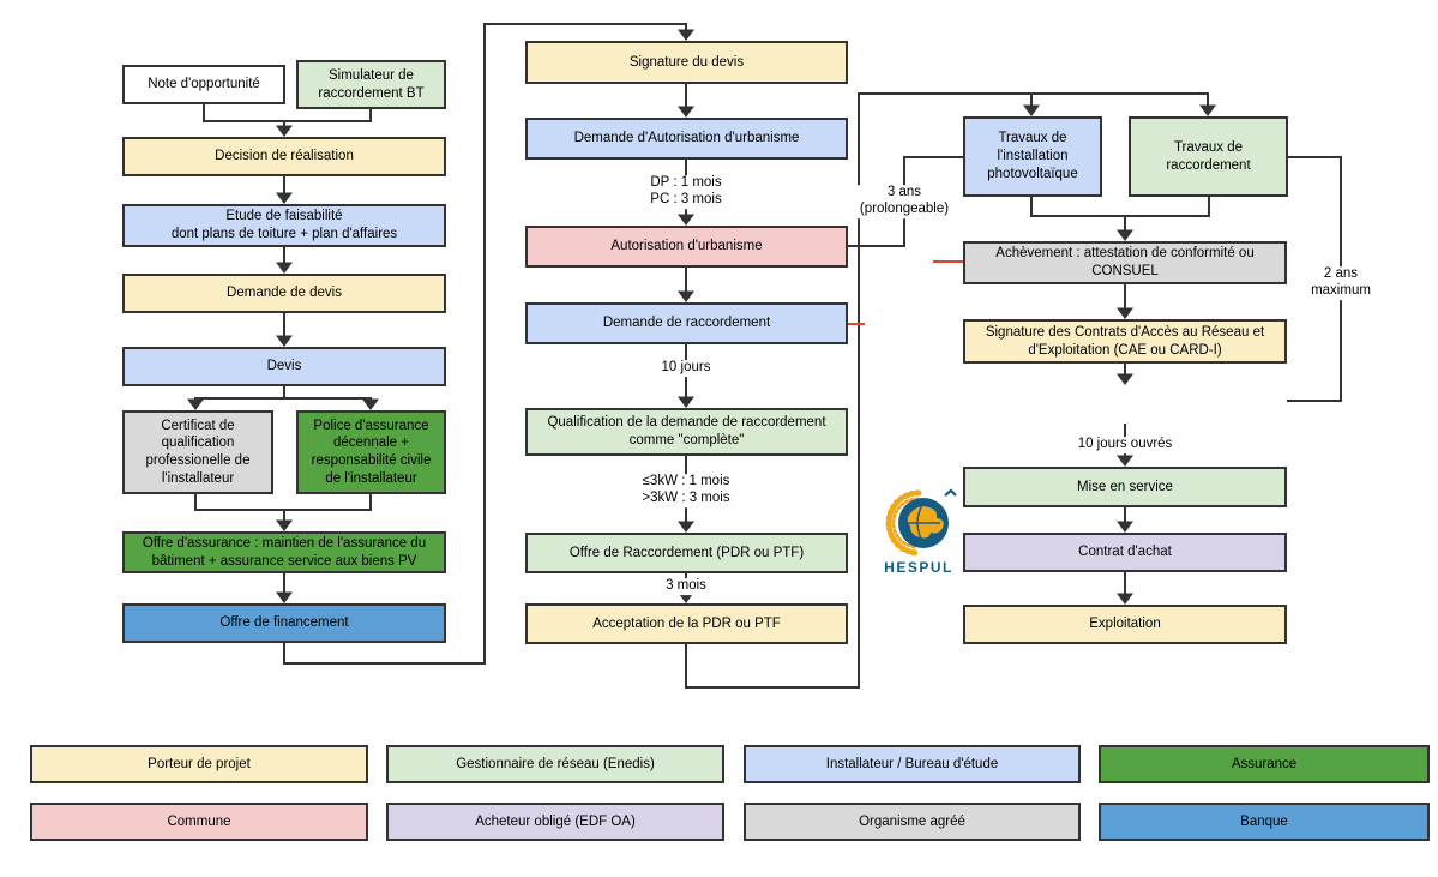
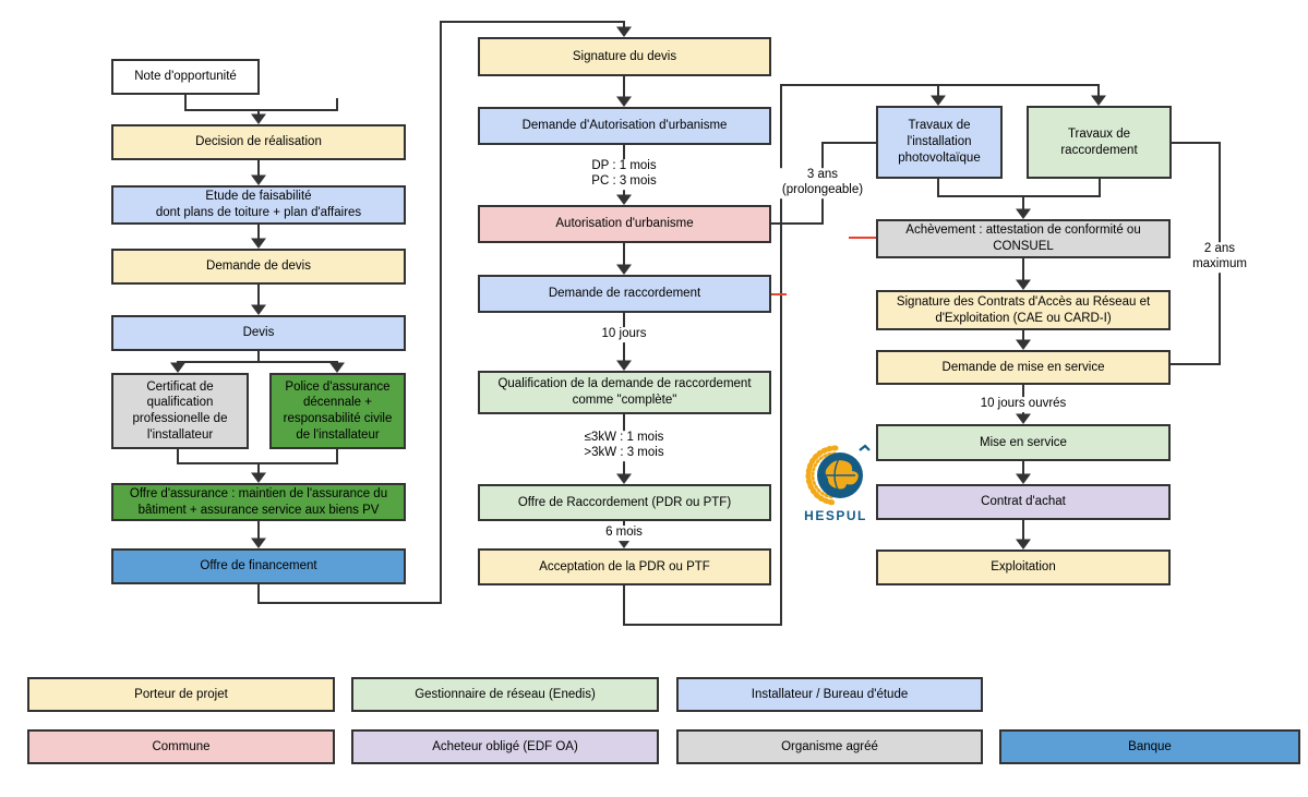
  DP : 1 mois
  PC : 3 mois
  10 jours
  ≤3kW : 1 mois
  >3kW : 3 mois
- 3 mois
+ 6 mois
  3 ans
  (prolongeable)
  2 ans
  maximum
  10 jours ouvrés
  Note d'opportunité
- Simulateur de
- raccordement BT
  Decision de réalisation
  Etude de faisabilité
  dont plans de toiture + plan d'affaires
  Demande de devis
  Devis
  Certificat de qualification professionelle de l'installateur
  Police d'assurance décennale + responsabilité civile de l'installateur
  Offre d'assurance : maintien de l'assurance du bâtiment + assurance service aux biens PV
  Offre de financement
  Signature du devis
  Demande d'Autorisation d'urbanisme
  Autorisation d'urbanisme
  Demande de raccordement
  Qualification de la demande de raccordement
  comme "complète"
  Offre de Raccordement (PDR ou PTF)
  Acceptation de la PDR ou PTF
  Travaux de
  l'installation
  photovoltaïque
  Travaux de
  raccordement
  Achèvement : attestation de conformité ou
  CONSUEL
  Signature des Contrats d'Accès au Réseau et
  d'Exploitation (CAE ou CARD-I)
+ Demande de mise en service
  Mise en service
  Contrat d'achat
  Exploitation
  HESPUL
  Porteur de projet
  Gestionnaire de réseau (Enedis)
  Installateur / Bureau d'étude
- Assurance
  Commune
  Acheteur obligé (EDF OA)
  Organisme agréé
  Banque
